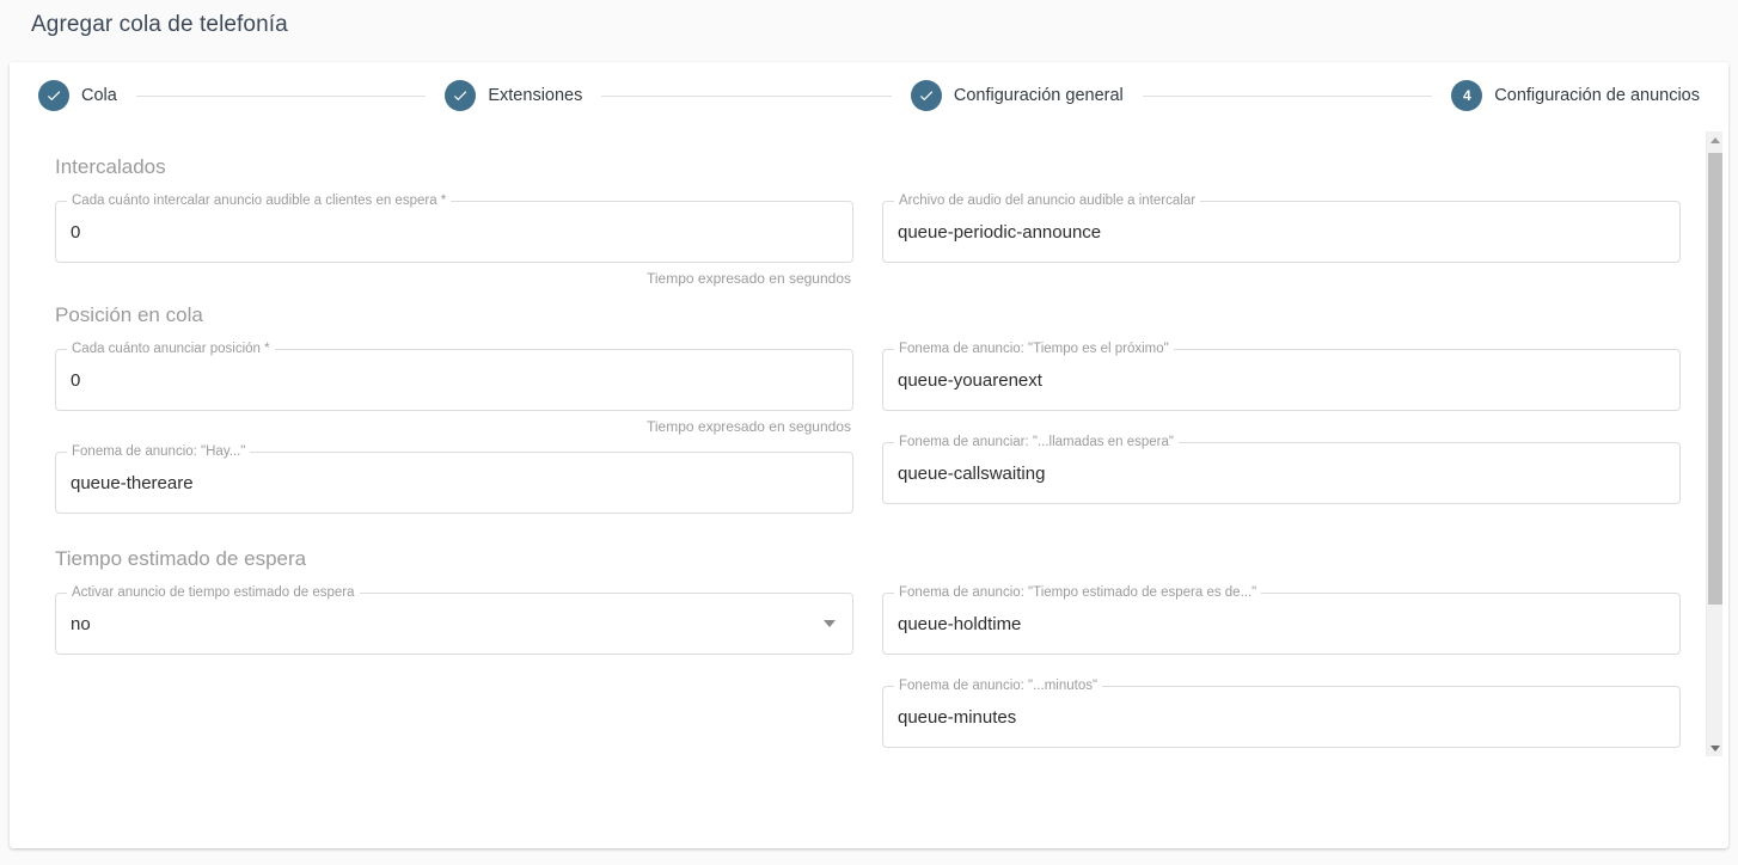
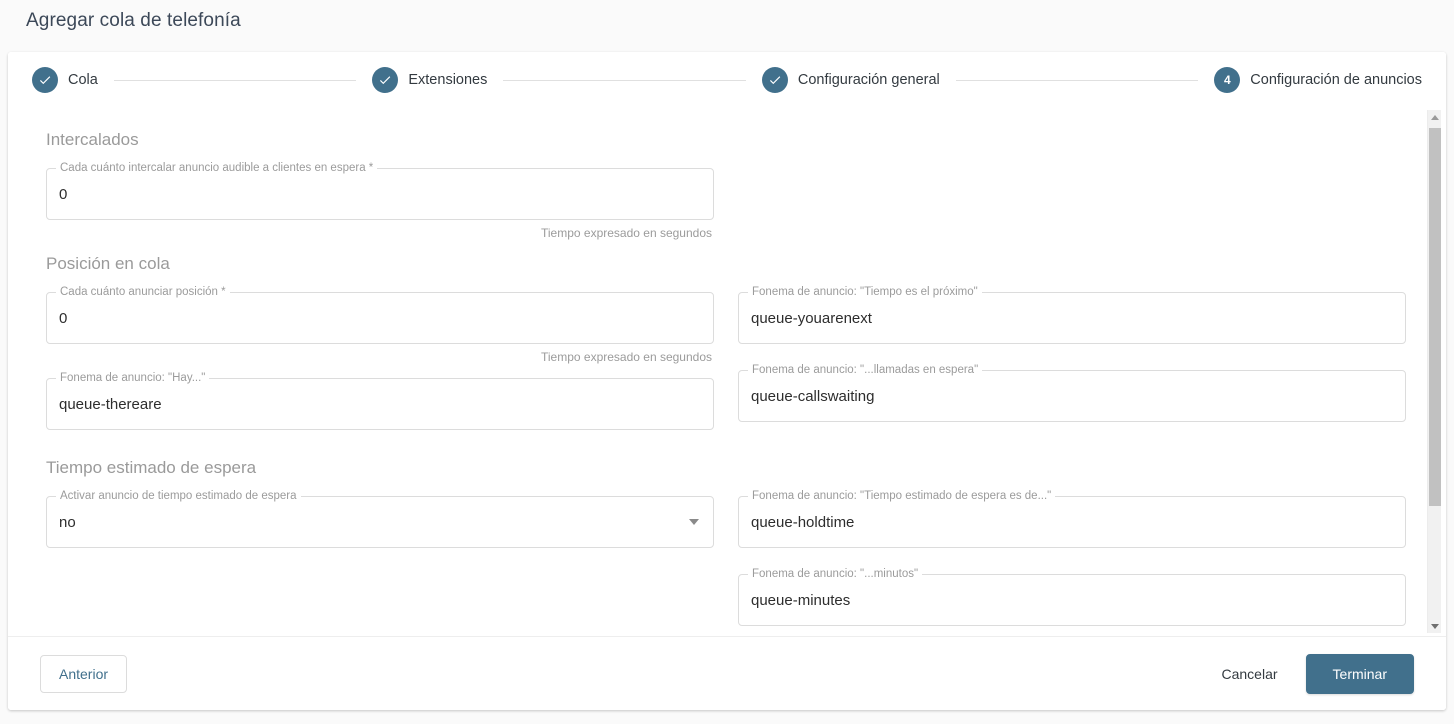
  Agregar cola de telefonía
  Cola
  Extensiones
  Configuración general
  4
  Configuración de anuncios
  Intercalados
  Cada cuánto intercalar anuncio audible a clientes en espera *
  0
  Tiempo expresado en segundos
- Archivo de audio del anuncio audible a intercalar
- queue-periodic-announce
  Posición en cola
  Cada cuánto anunciar posición *
  0
  Tiempo expresado en segundos
  Fonema de anuncio: "Hay..."
  queue-thereare
  Fonema de anuncio: "Tiempo es el próximo"
  queue-youarenext
- Fonema de anunciar: "...llamadas en espera"
+ Fonema de anuncio: "...llamadas en espera"
  queue-callswaiting
  Tiempo estimado de espera
  Activar anuncio de tiempo estimado de espera
  no
  Fonema de anuncio: "Tiempo estimado de espera es de..."
  queue-holdtime
  Fonema de anuncio: "...minutos"
  queue-minutes
+ Anterior
+ Cancelar
+ Terminar
